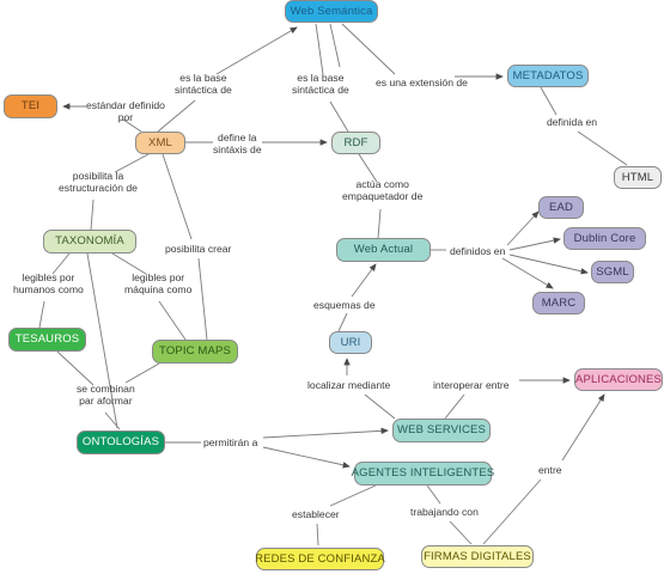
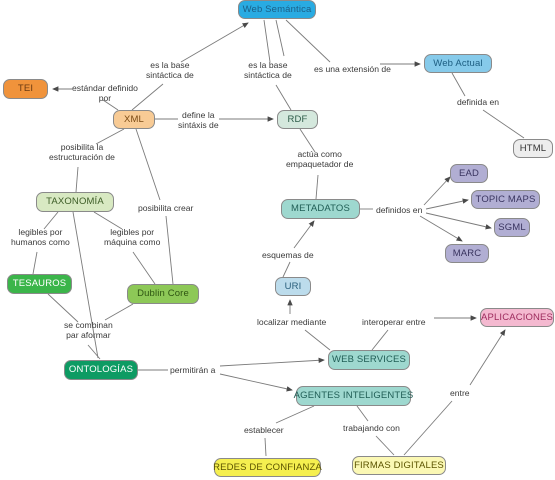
  Web Semántica
  TEI
  XML
  RDF
- METADATOS
+ Web Actual
  HTML
  TAXONOMÍA
- Web Actual
+ METADATOS
  EAD
- Dublin Core
+ TOPIC MAPS
  SGML
  MARC
  TESAUROS
- TOPIC MAPS
+ Dublin Core
  URI
  APLICACIONES
  ONTOLOGÍAS
  WEB SERVICES
  AGENTES INTELIGENTES
  REDES DE CONFIANZA
  FIRMAS DIGITALES
  es la base
  sintáctica de
  es la base
  sintáctica de
  es una extensión de
  estándar definido
  por
  define la
  sintáxis de
  definida en
  posibilita la
  estructuración de
  actúa como
  empaquetador de
  posibilita crear
  definidos en
  legibles por
  humanos como
  legibles por
  máquina como
  esquemas de
  se combinan
  par aformar
  localizar mediante
  interoperar entre
  permitirán a
  entre
  establecer
  trabajando con
